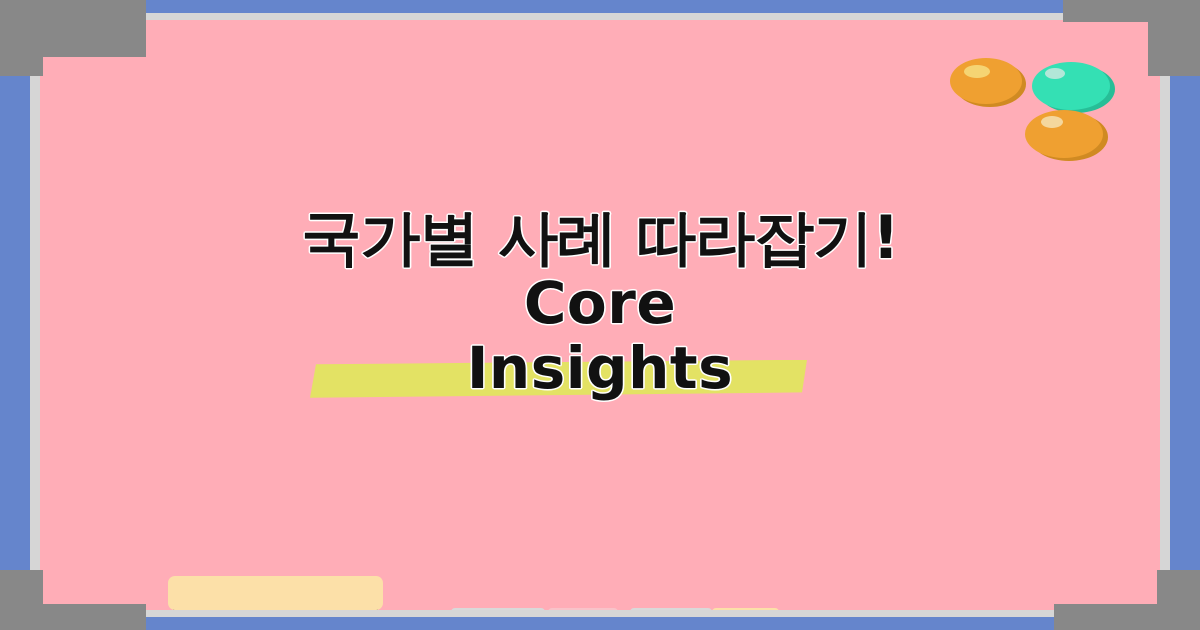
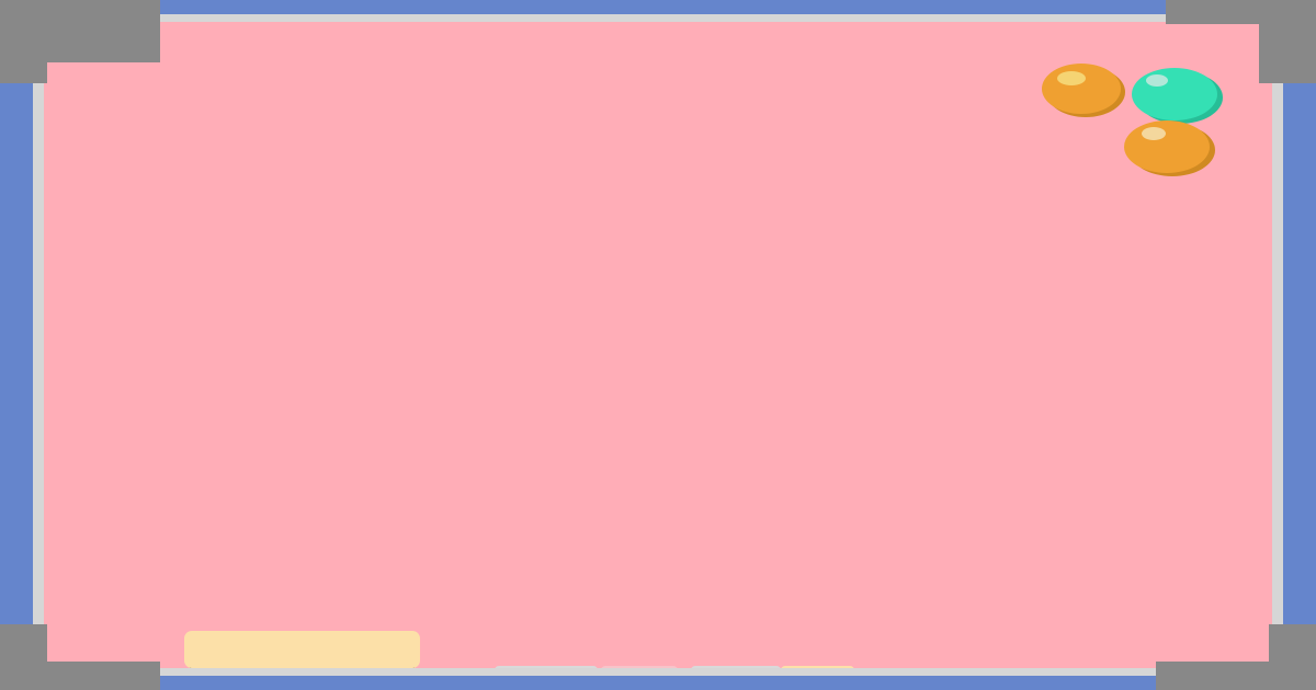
- 국가별 사례 따라잡기!
- Core
- Insights
